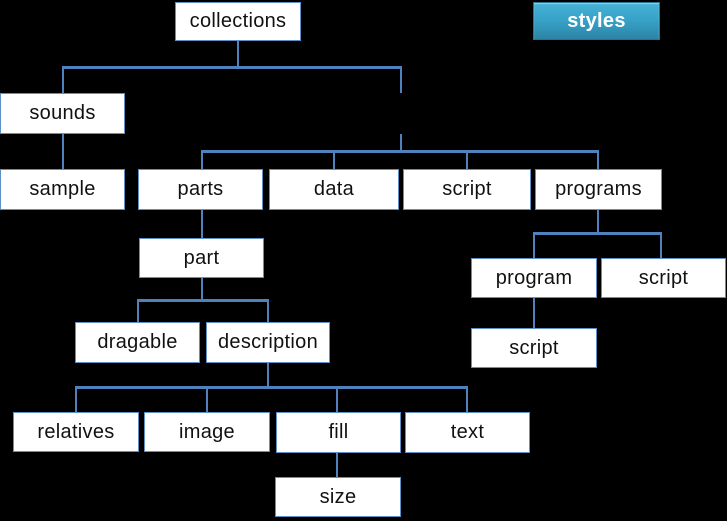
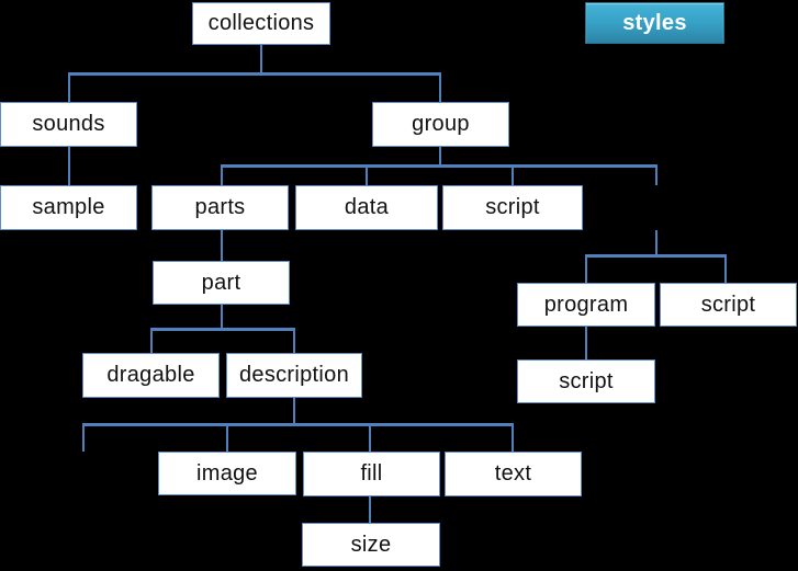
  collections
  styles
  sounds
+ group
  sample
  parts
  data
  script
- programs
  part
  program
  script
  dragable
  description
  script
- relatives
  image
  fill
  text
  size
